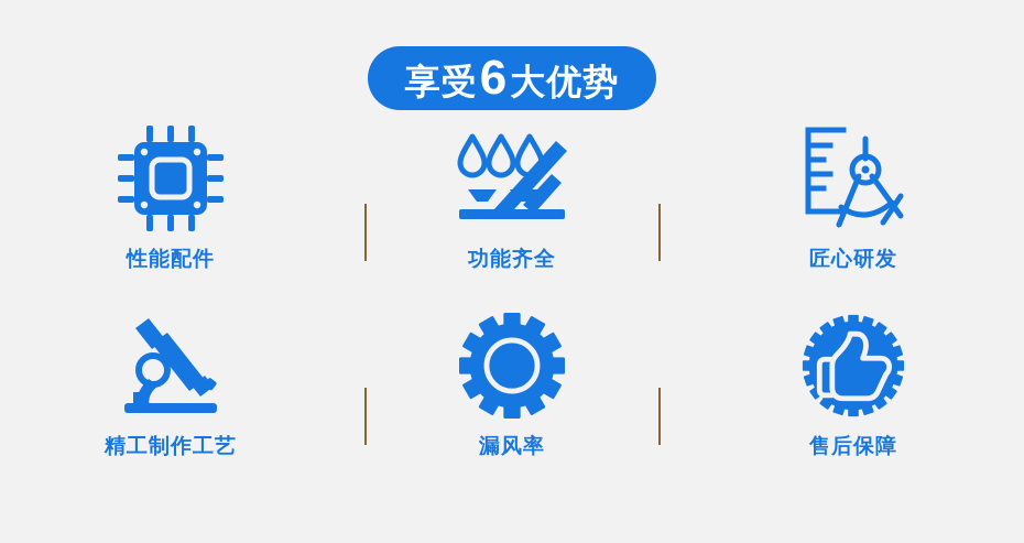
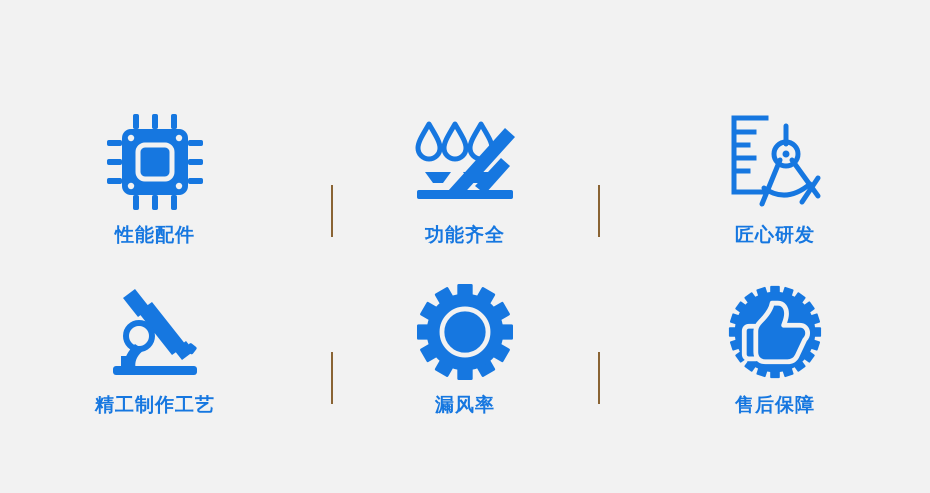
- 享受
- 6
- 大优势
  性能配件
  功能齐全
  匠心研发
  精工制作工艺
  漏风率
  售后保障
